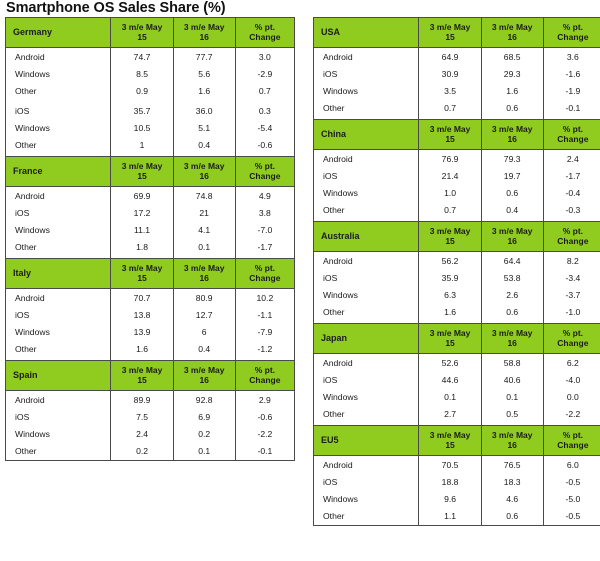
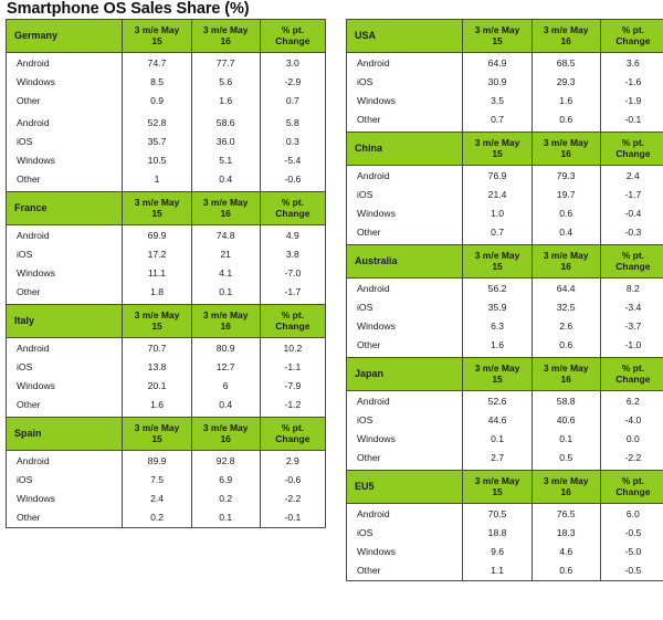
  Smartphone OS Sales Share (%)
  Germany	3 m/e May15	3 m/e May16	% pt.Change
  Android	74.7	77.7	3.0
  Windows	8.5	5.6	-2.9
  Other	0.9	1.6	0.7
+ Android	52.8	58.6	5.8
  iOS	35.7	36.0	0.3
  Windows	10.5	5.1	-5.4
  Other	1	0.4	-0.6
  France	3 m/e May15	3 m/e May16	% pt.Change
  Android	69.9	74.8	4.9
  iOS	17.2	21	3.8
  Windows	11.1	4.1	-7.0
  Other	1.8	0.1	-1.7
  Italy	3 m/e May15	3 m/e May16	% pt.Change
  Android	70.7	80.9	10.2
  iOS	13.8	12.7	-1.1
- Windows	13.9	6	-7.9
+ Windows	20.1	6	-7.9
  Other	1.6	0.4	-1.2
  Spain	3 m/e May15	3 m/e May16	% pt.Change
  Android	89.9	92.8	2.9
  iOS	7.5	6.9	-0.6
  Windows	2.4	0.2	-2.2
  Other	0.2	0.1	-0.1
  USA	3 m/e May15	3 m/e May16	% pt.Change
  Android	64.9	68.5	3.6
  iOS	30.9	29.3	-1.6
  Windows	3.5	1.6	-1.9
  Other	0.7	0.6	-0.1
  China	3 m/e May15	3 m/e May16	% pt.Change
  Android	76.9	79.3	2.4
  iOS	21.4	19.7	-1.7
  Windows	1.0	0.6	-0.4
  Other	0.7	0.4	-0.3
  Australia	3 m/e May15	3 m/e May16	% pt.Change
  Android	56.2	64.4	8.2
- iOS	35.9	53.8	-3.4
+ iOS	35.9	32.5	-3.4
  Windows	6.3	2.6	-3.7
  Other	1.6	0.6	-1.0
  Japan	3 m/e May15	3 m/e May16	% pt.Change
  Android	52.6	58.8	6.2
  iOS	44.6	40.6	-4.0
  Windows	0.1	0.1	0.0
  Other	2.7	0.5	-2.2
  EU5	3 m/e May15	3 m/e May16	% pt.Change
  Android	70.5	76.5	6.0
  iOS	18.8	18.3	-0.5
  Windows	9.6	4.6	-5.0
  Other	1.1	0.6	-0.5
